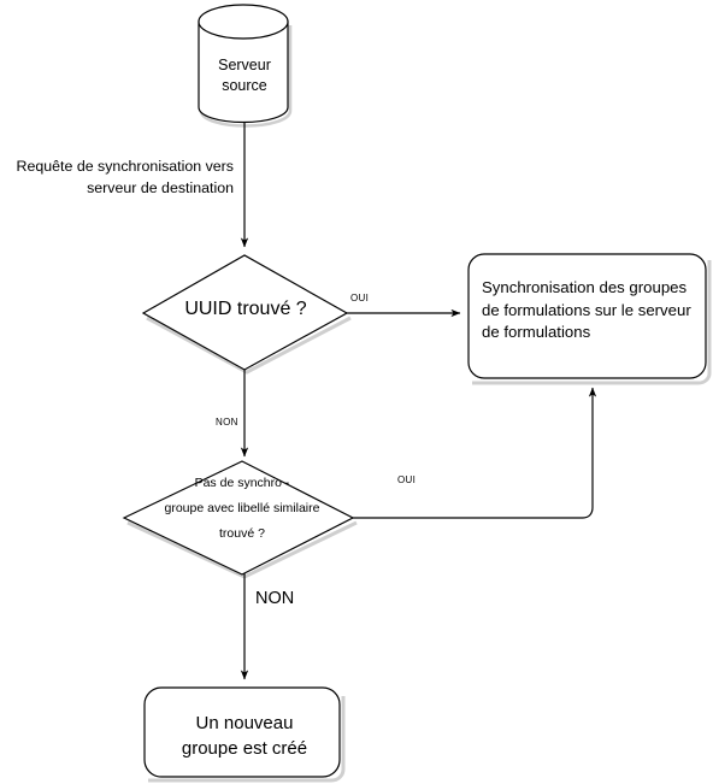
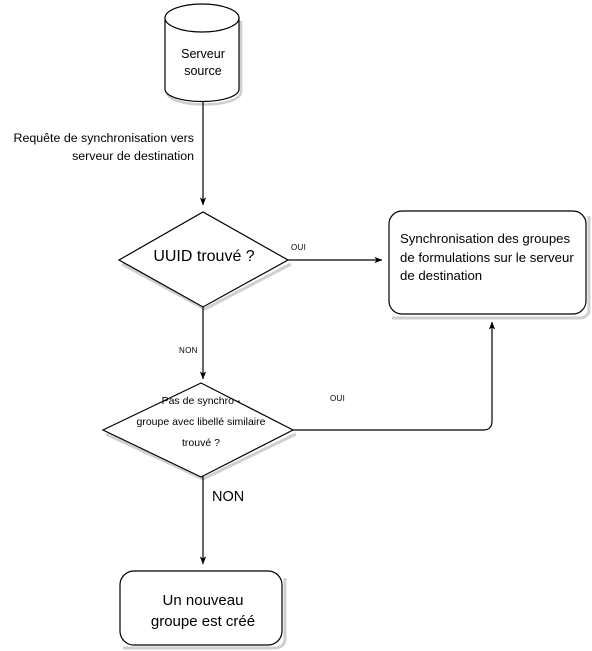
  Serveur
  source
  UUID trouvé ?
- Synchronisation des groupes de formulations sur le serveur de formulations
+ Synchronisation des groupes de formulations sur le serveur de destination
  Pas de synchro -
  groupe avec libellé similaire
  trouvé ?
  Un nouveau
  groupe est créé
  Requête de synchronisation vers
  serveur de destination
  OUI
  NON
  OUI
  NON
